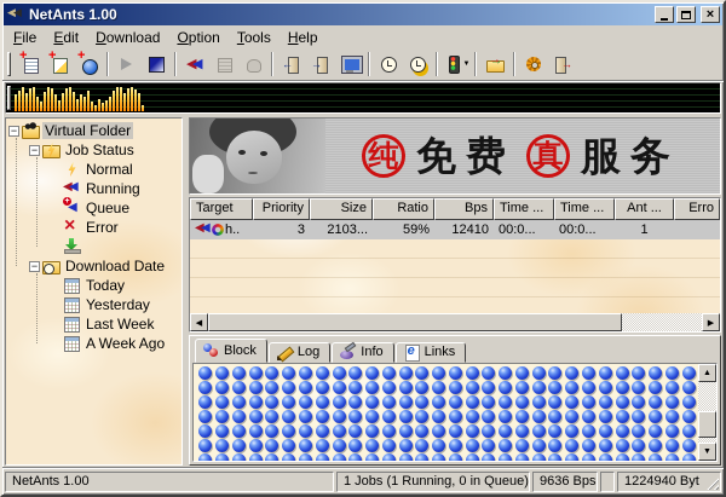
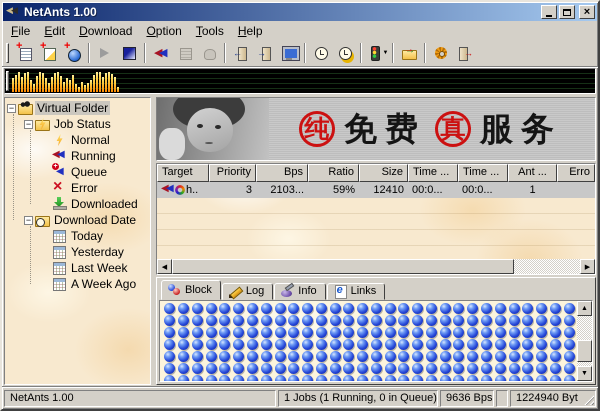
  NetAnts 1.00
  ×
  File
  Edit
  Download
  Option
  Tools
  Help
  −
  Virtual Folder
  −
  Job Status
  Normal
  Running
  Queue
  Error
+ Downloaded
  −
  Download Date
  Today
  Yesterday
  Last Week
  A Week Ago
  纯
  免费
  真
  服务
  Target
  Priority
- Size
+ Bps
  Ratio
- Bps
+ Size
  Time ...
  Time ...
  Ant ...
  Erro
  h..
  3
  2103...
  59%
  12410
  00:0...
  00:0...
  1
  Block
  Log
  Info
  Links
  NetAnts 1.00
  1 Jobs (1 Running, 0 in Queue)
  9636 Bps
  1224940 Byt
